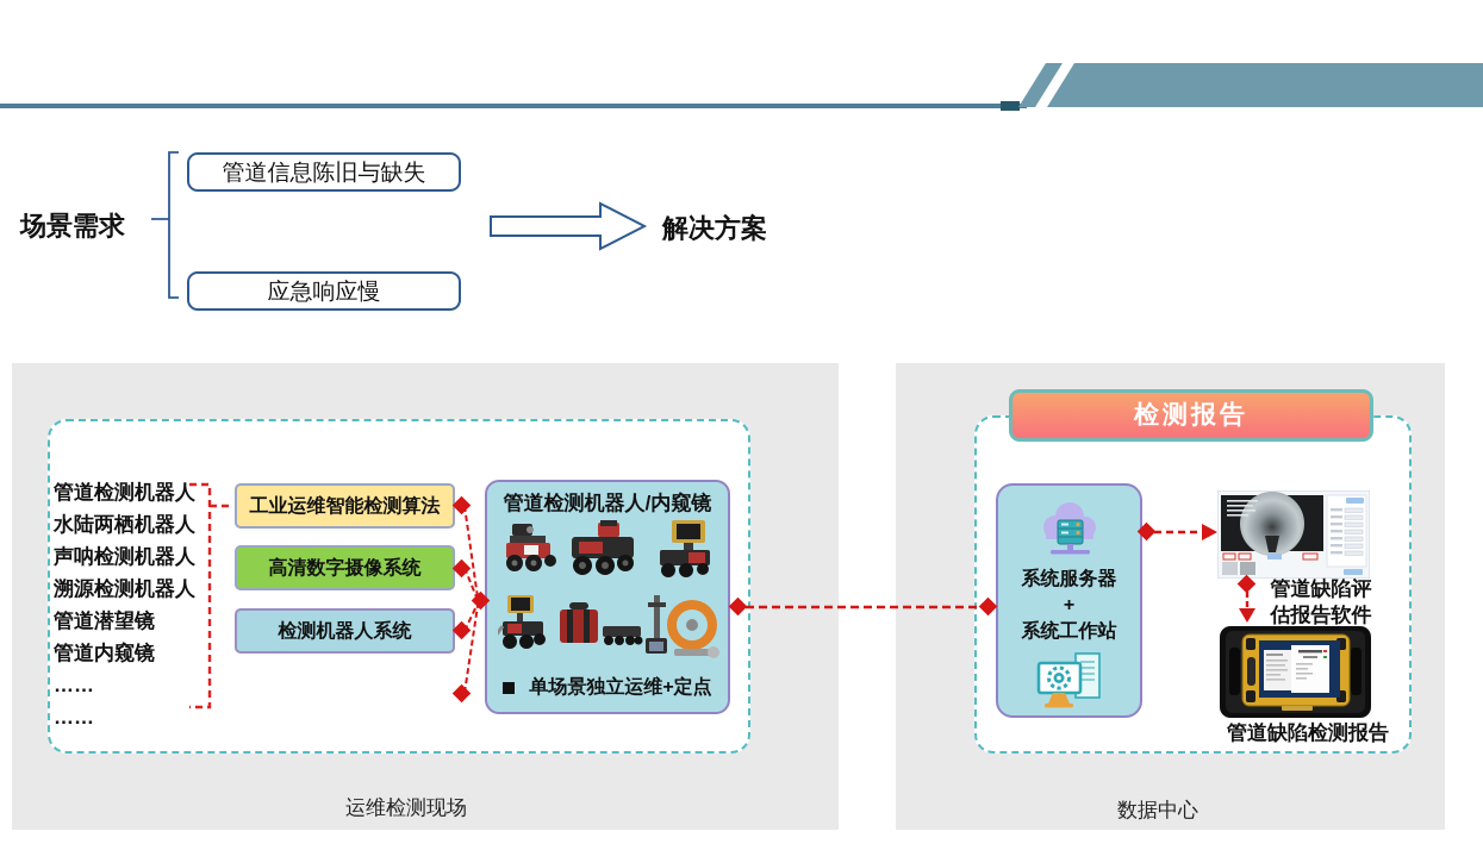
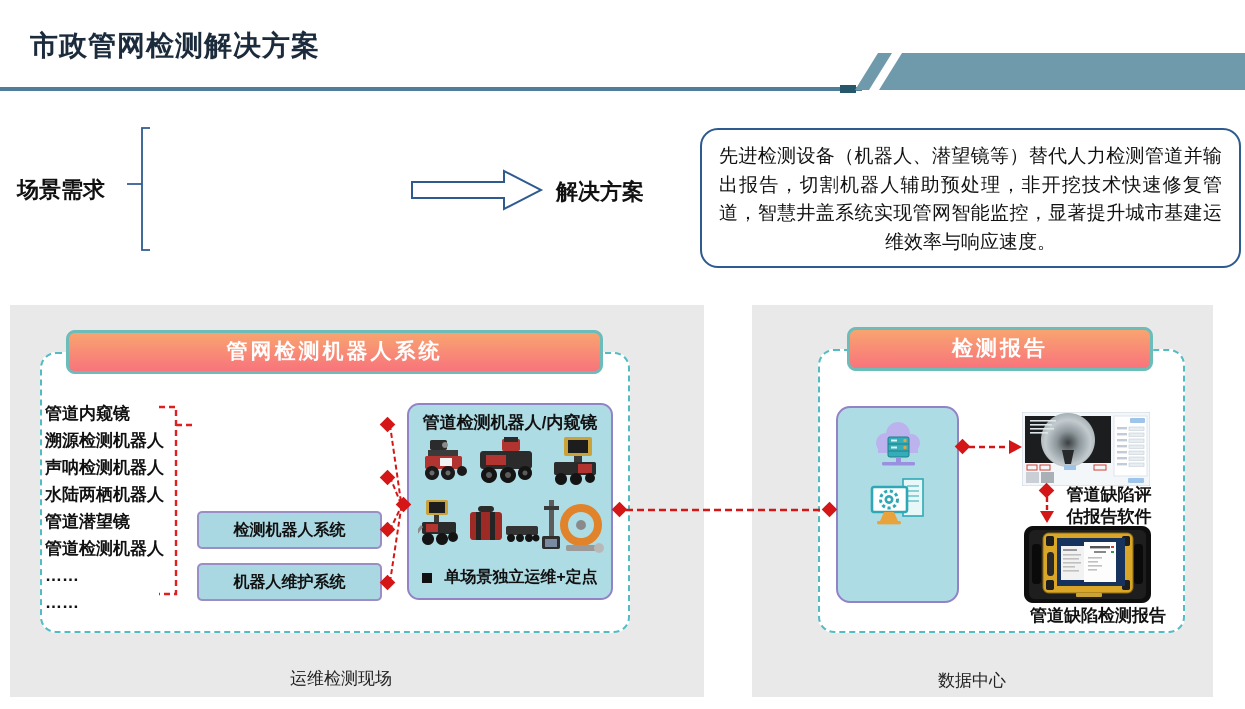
+ 市政管网检测解决方案
  场景需求
- 管道信息陈旧与缺失
- 应急响应慢
  解决方案
+ 先进检测设备（机器人、潜望镜等）替代人力检测管道并输出报告，切割机器人辅助预处理，非开挖技术快速修复管道，智慧井盖系统实现管网智能监控，显著提升城市基建运维效率与响应速度。
+ 管网检测机器人系统
  检测报告
- 管道检测机器人
+ 管道内窥镜
- 水陆两栖机器人
+ 溯源检测机器人
  声呐检测机器人
- 溯源检测机器人
+ 水陆两栖机器人
  管道潜望镜
- 管道内窥镜
+ 管道检测机器人
  ……
  ……
- 工业运维智能检测算法
- 高清数字摄像系统
  检测机器人系统
+ 机器人维护系统
  管道检测机器人/内窥镜
  单场景独立运维+定点
- 系统服务器
- +
- 系统工作站
  管道缺陷评估报告软件
  管道缺陷检测报告
  运维检测现场
  数据中心
